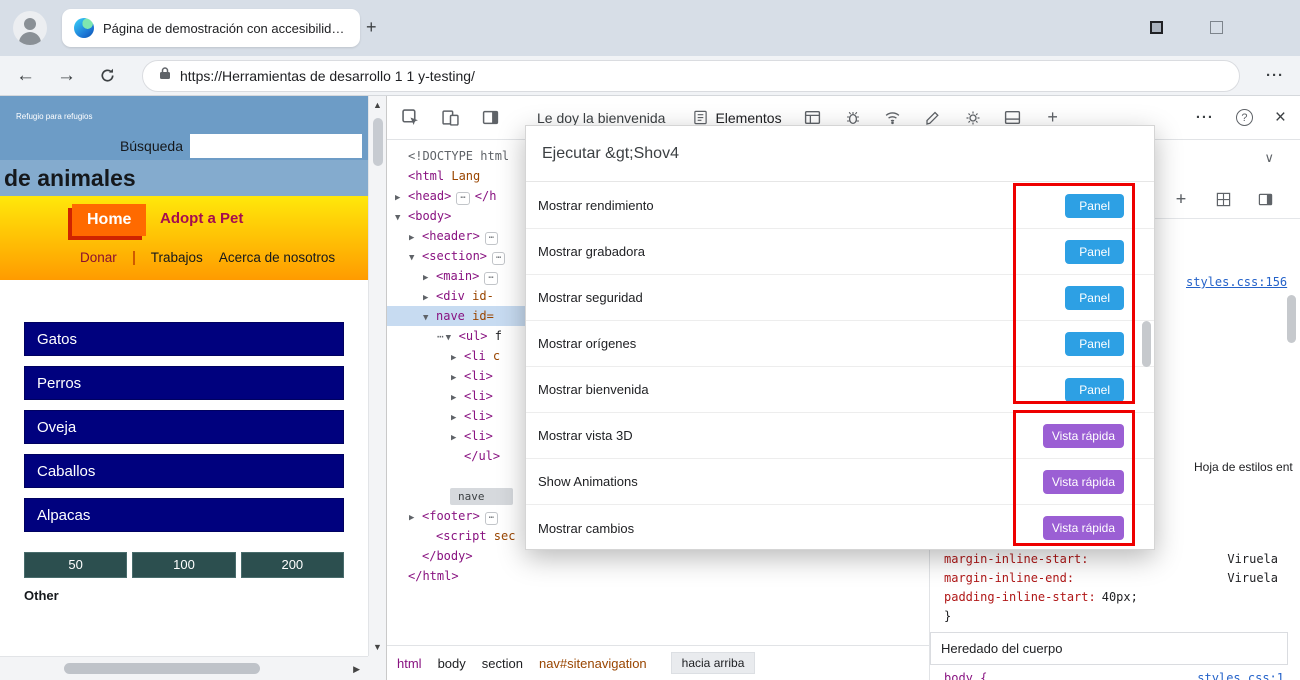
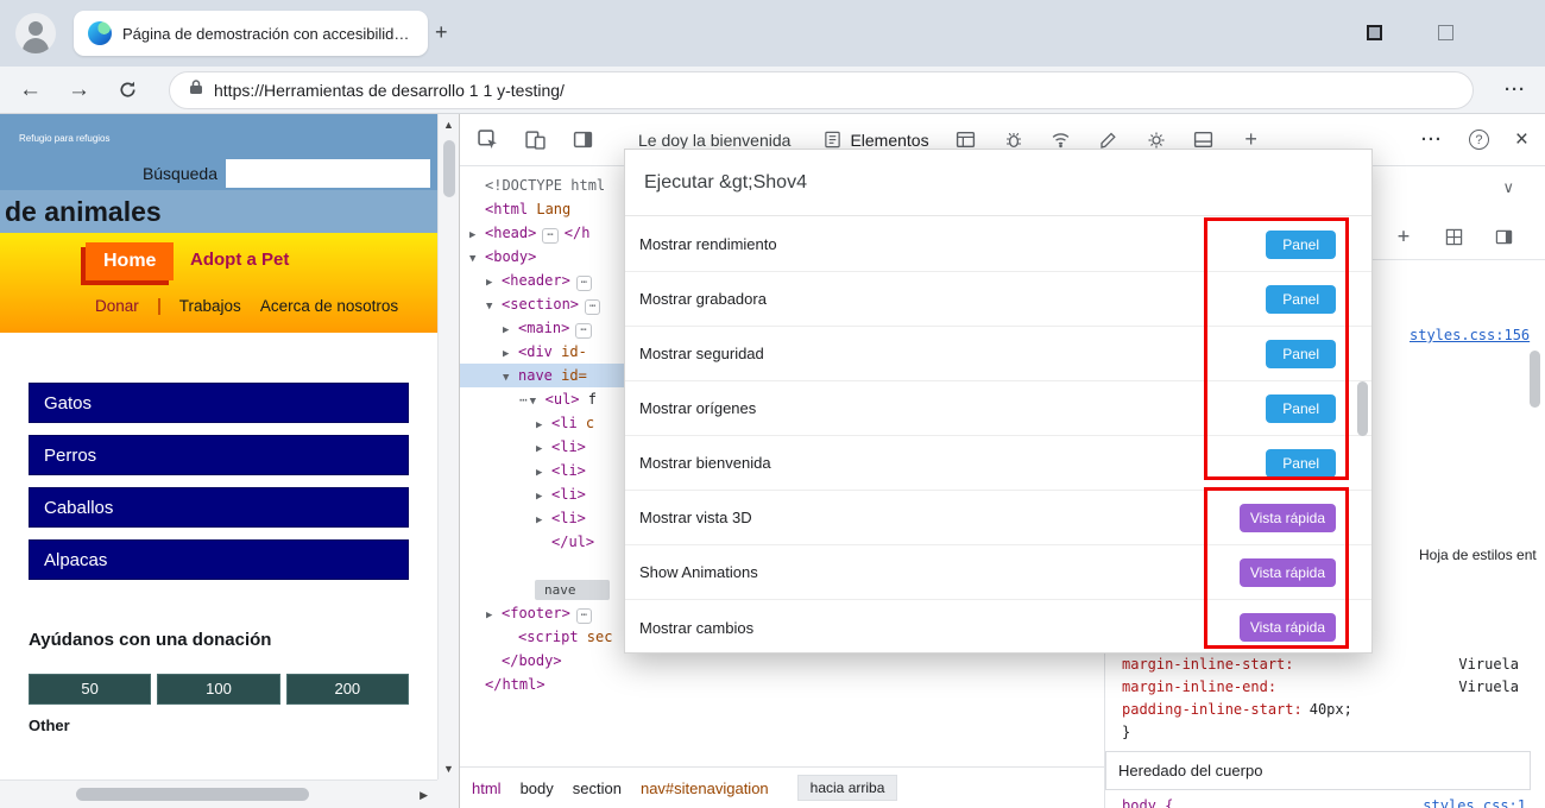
  Página de demostración con accesibilidad
  +
  ←
  →
  https://Herramientas de desarrollo 1 1 y-testing/
  ···
  Refugio para refugios
  Búsqueda
  de animales
  Home
  Adopt a Pet
  Donar
  Trabajos
  Acerca de nosotros
  Gatos
  Perros
- Oveja
  Caballos
  Alpacas
+ Ayúdanos con una donación
  50
  100
  200
  Other
  ▲
  ▼
  ▶
  Le doy la bienvenida
  Elementos
  +
  ···
  ?
  ×
  <!DOCTYPE html
  <html Lang
  ▶ <head> ⋯ </h
  ▼ <body>
  ▶ <header> ⋯
  ▼ <section> ⋯
  ▶ <main> ⋯
  ▶ <div id-
  ▼ nave id=
  ⋯ ▼ <ul> f
  ▶ <li c
  ▶ <li>
  ▶ <li>
  ▶ <li>
  ▶ <li>
  </ul>
  nave
  ▶ <footer> ⋯
  <script sec
  </body>
  </html>
  html
  body
  section
  nav#sitenavigation
  hacia arriba
  ∨
  +
  styles.css:156
  Hoja de estilos ent
  margin-inline-start:
  Viruela
  margin-inline-end:
  Viruela
  padding-inline-start: 40px;
  }
  Heredado del cuerpo
  body {
  styles.css:1
  Ejecutar &gt;Shov4
  Mostrar rendimiento
  Panel
  Mostrar grabadora
  Panel
  Mostrar seguridad
  Panel
  Mostrar orígenes
  Panel
  Mostrar bienvenida
  Panel
  Mostrar vista 3D
  Vista rápida
  Show Animations
  Vista rápida
  Mostrar cambios
  Vista rápida
